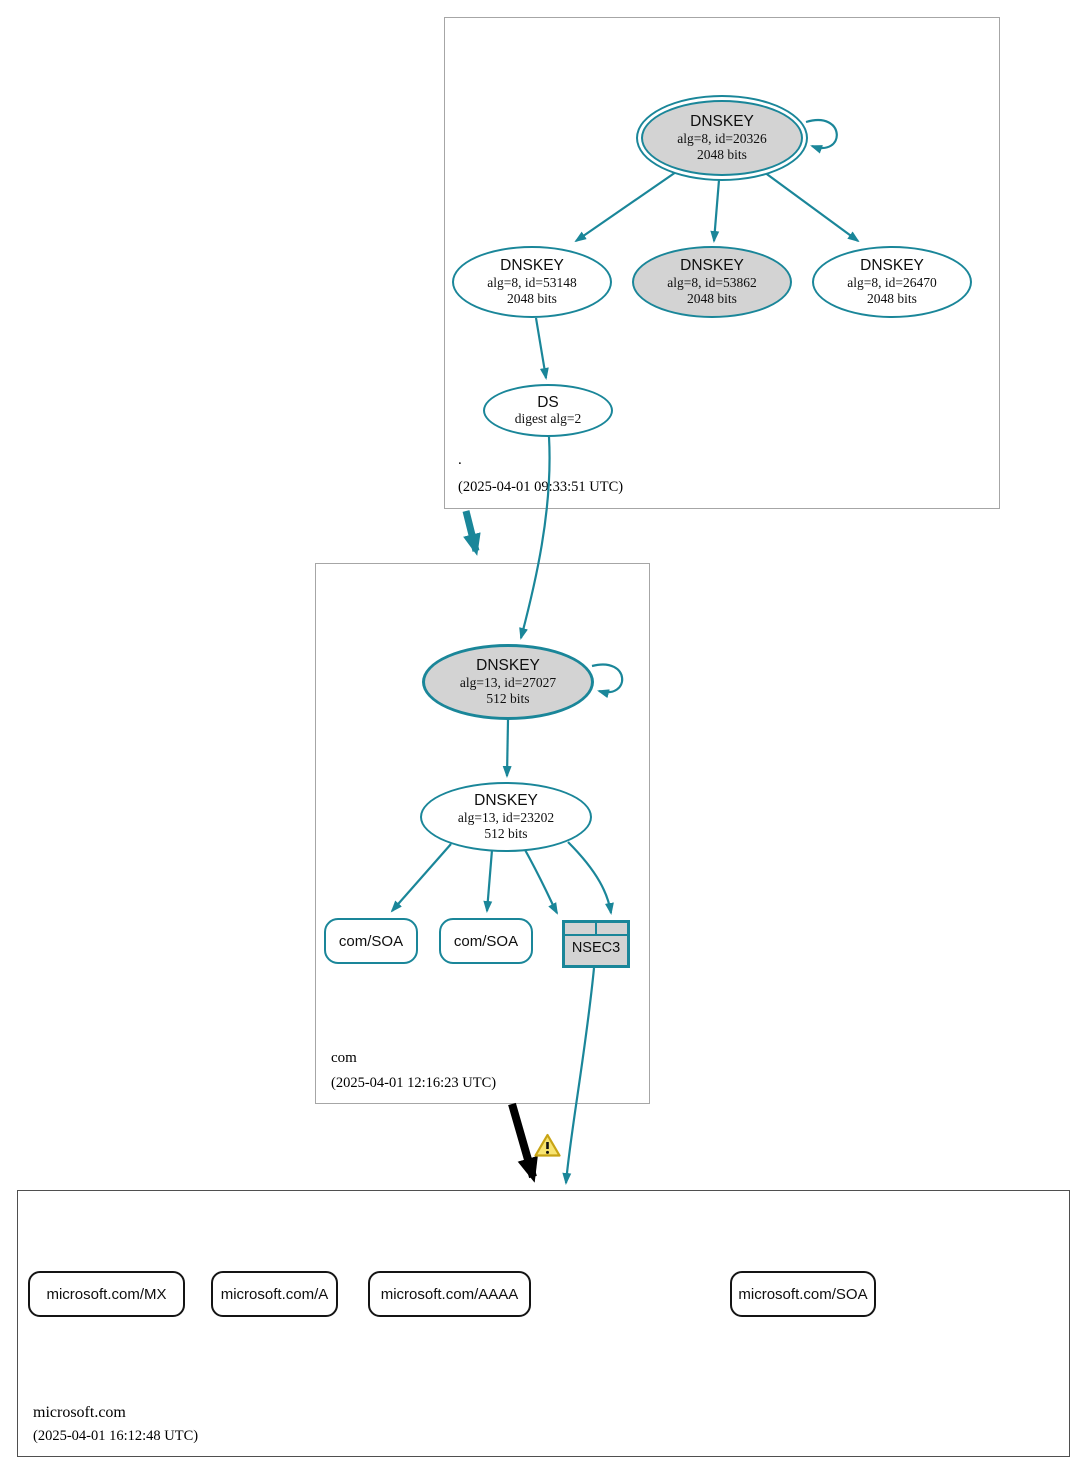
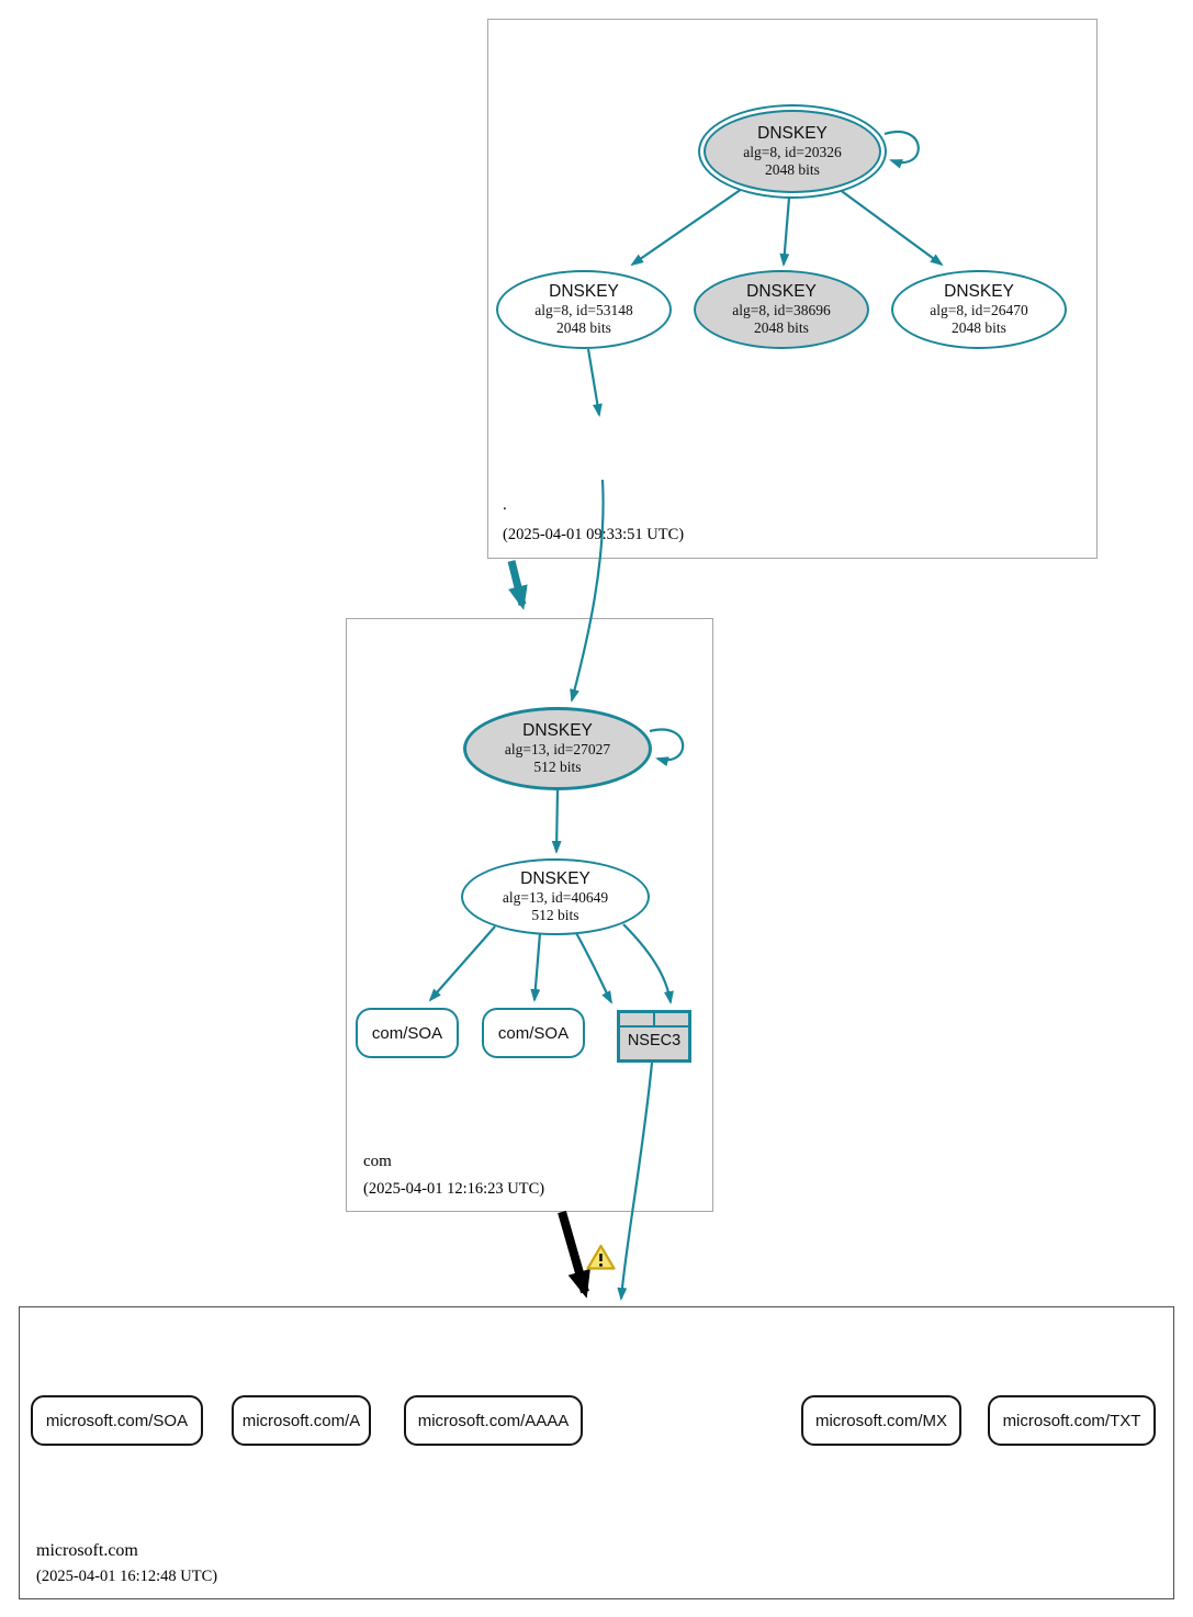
  DNSKEY
  alg=8, id=20326
  2048 bits
  DNSKEY
  alg=8, id=53148
  2048 bits
  DNSKEY
- alg=8, id=53862
+ alg=8, id=38696
  2048 bits
  DNSKEY
  alg=8, id=26470
  2048 bits
- DS
- digest alg=2
  .
  (2025-04-01 09:33:51 UTC)
  DNSKEY
  alg=13, id=27027
  512 bits
  DNSKEY
- alg=13, id=23202
+ alg=13, id=40649
  512 bits
  com/SOA
  com/SOA
  NSEC3
  com
  (2025-04-01 12:16:23 UTC)
- microsoft.com/MX
+ microsoft.com/SOA
  microsoft.com/A
  microsoft.com/AAAA
- microsoft.com/SOA
+ microsoft.com/MX
+ microsoft.com/TXT
  microsoft.com
  (2025-04-01 16:12:48 UTC)
